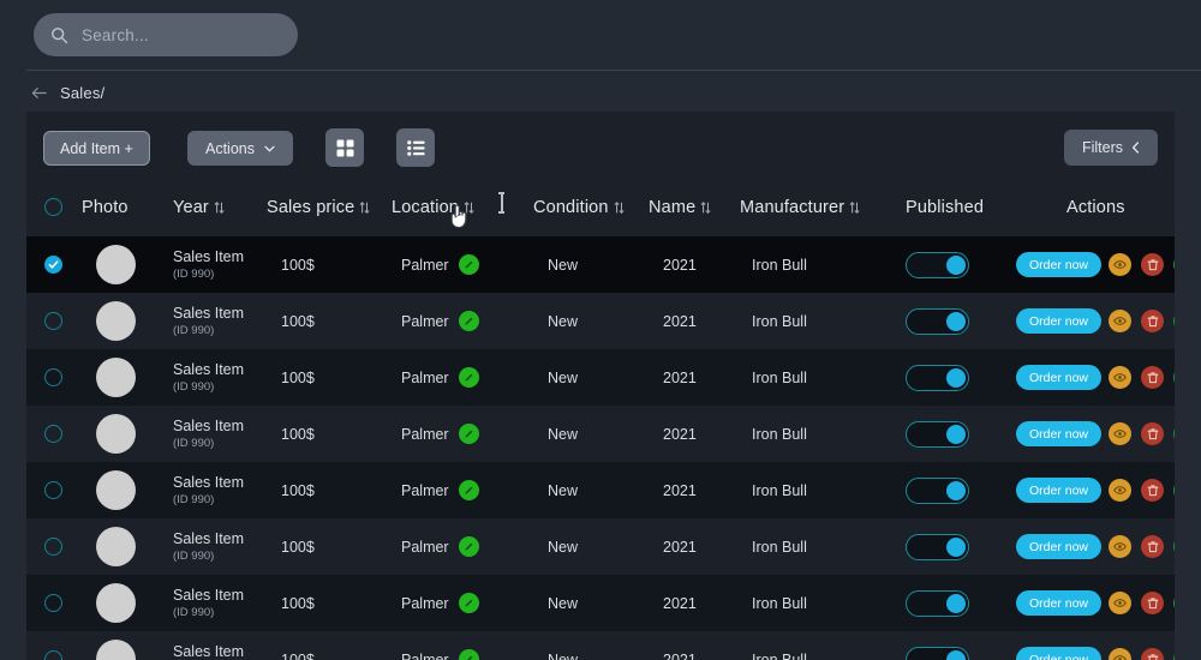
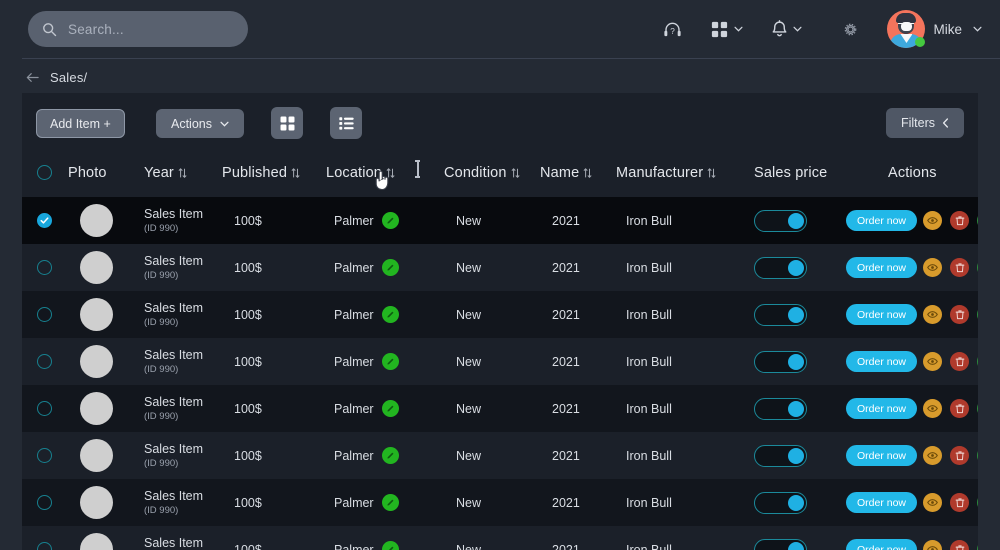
  Search...
+ ?
+ Mike
  Sales/
  Add Item +
  Actions
  Filters
  Photo
  Year
- Sales price
+ Published
  Location
  Condition
  Name
  Manufacturer
- Published
+ Sales price
  Actions
  Sales Item
  (ID 990)
  100$
  Palmer
  New
  2021
  Iron Bull
  Order now
  Sales Item
  (ID 990)
  100$
  Palmer
  New
  2021
  Iron Bull
  Order now
  Sales Item
  (ID 990)
  100$
  Palmer
  New
  2021
  Iron Bull
  Order now
  Sales Item
  (ID 990)
  100$
  Palmer
  New
  2021
  Iron Bull
  Order now
  Sales Item
  (ID 990)
  100$
  Palmer
  New
  2021
  Iron Bull
  Order now
  Sales Item
  (ID 990)
  100$
  Palmer
  New
  2021
  Iron Bull
  Order now
  Sales Item
  (ID 990)
  100$
  Palmer
  New
  2021
  Iron Bull
  Order now
  Sales Item
